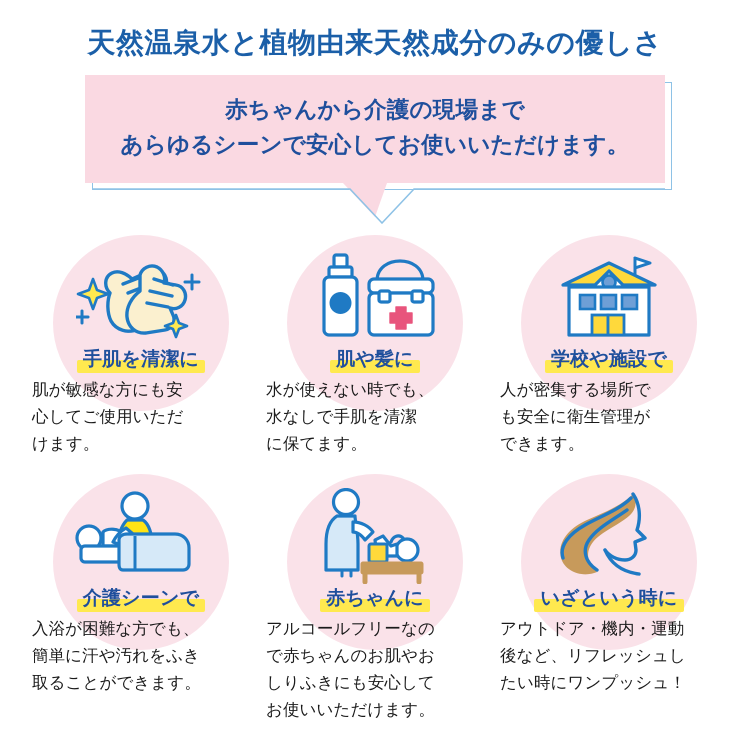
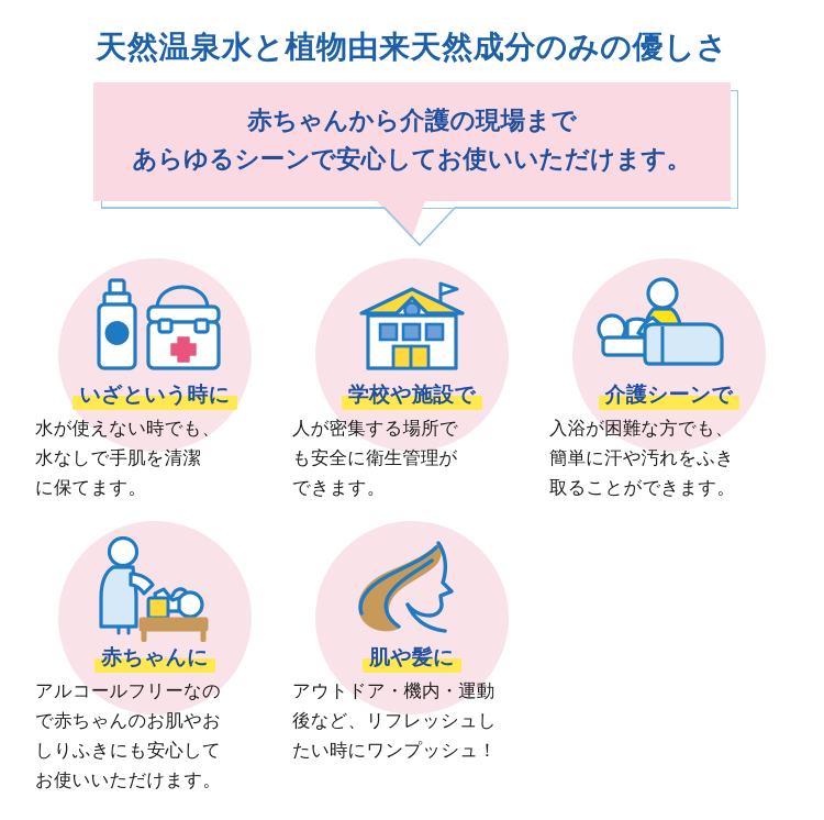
  天然温泉水と植物由来天然成分のみの優しさ
  赤ちゃんから介護の現場まで
  あらゆるシーンで安心してお使いいただけます。
- 手肌を清潔に
- 肌が敏感な方にも安
- 心してご使用いただ
- けます。
- 肌や髪に
+ いざという時に
  水が使えない時でも、
  水なしで手肌を清潔
  に保てます。
  学校や施設で
  人が密集する場所で
  も安全に衛生管理が
  できます。
  介護シーンで
  入浴が困難な方でも、
  簡単に汗や汚れをふき
  取ることができます。
  赤ちゃんに
  アルコールフリーなの
  で赤ちゃんのお肌やお
  しりふきにも安心して
  お使いいただけます。
- いざという時に
+ 肌や髪に
  アウトドア・機内・運動
  後など、リフレッシュし
  たい時にワンプッシュ！
